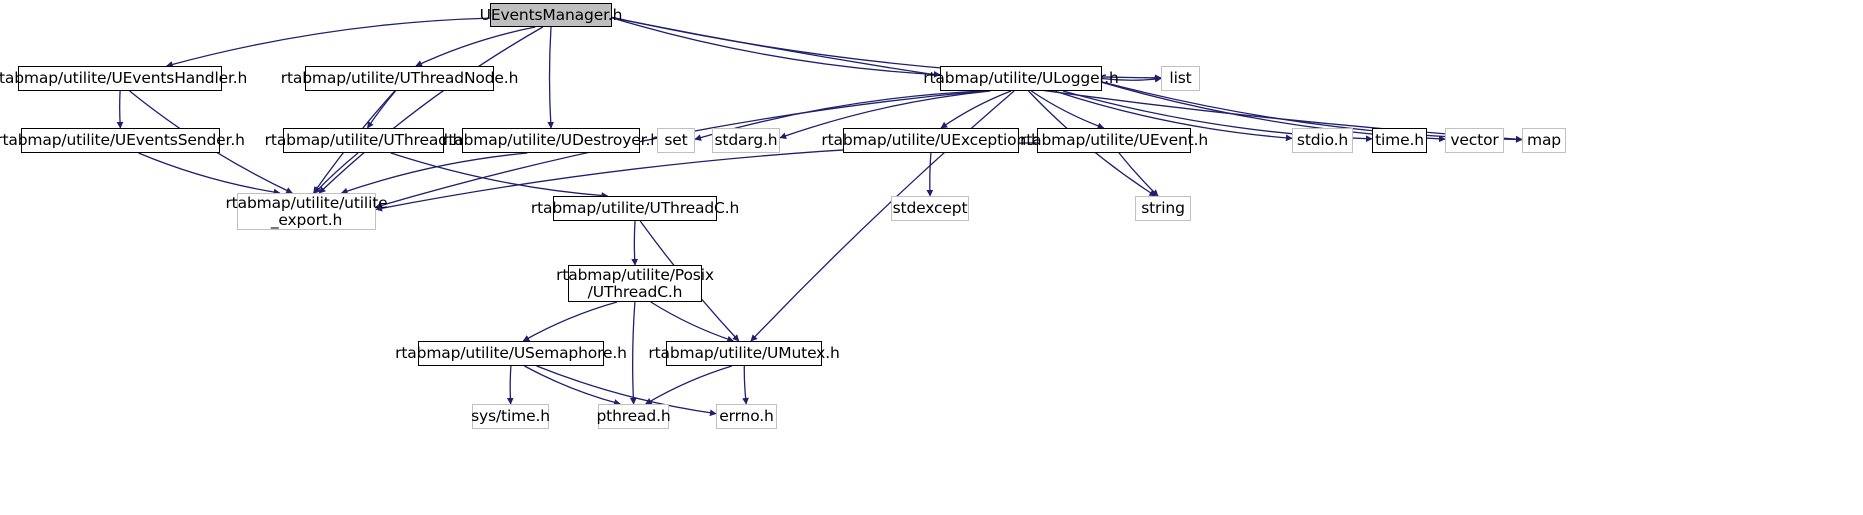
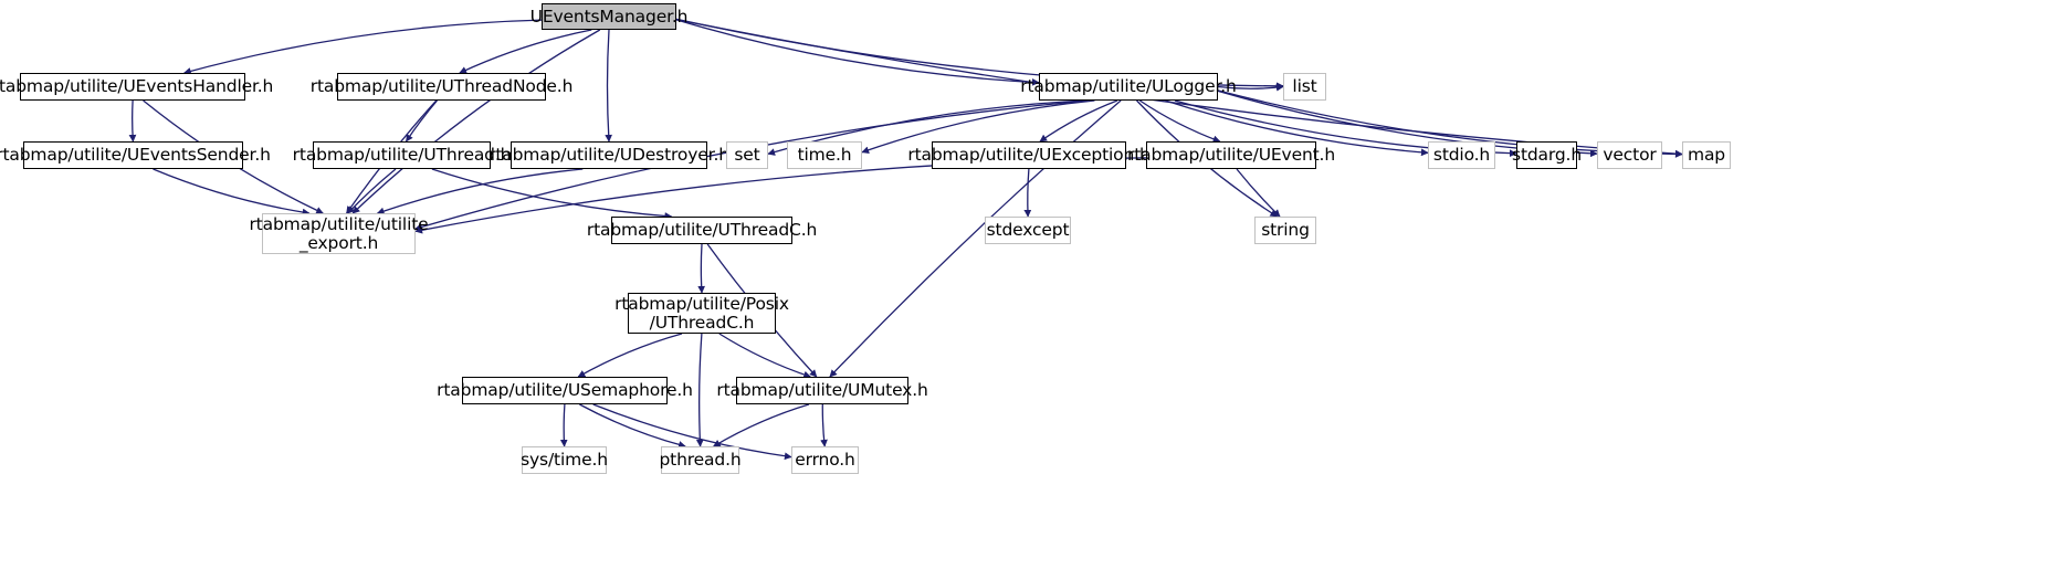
  UEventsManager.h
  tabmap/utilite/UEventsHandler.h
  rtabmap/utilite/UThreadNode.h
  rtabmap/utilite/ULogger.h
  list
  tabmap/utilite/UEventsSender.h
  rtabmap/utilite/UThread
  rtabmap/utilite/UDestroyer.h
  set
- stdarg.h
+ time.h
  rtabmap/utilite/UExceptio
  rtabmap/utilite/UEvent.h
  stdio.h
- time.h
+ stdarg.h
  vector
  map
  rtabmap/utilite/utilite
  _export.h
  rtabmap/utilite/UThreadC.h
  stdexcept
  string
  rtabmap/utilite/Posix
  /UThreadC.h
  rtabmap/utilite/USemaphore.h
  rtabmap/utilite/UMutex.h
  sys/time.h
  pthread.h
  errno.h
